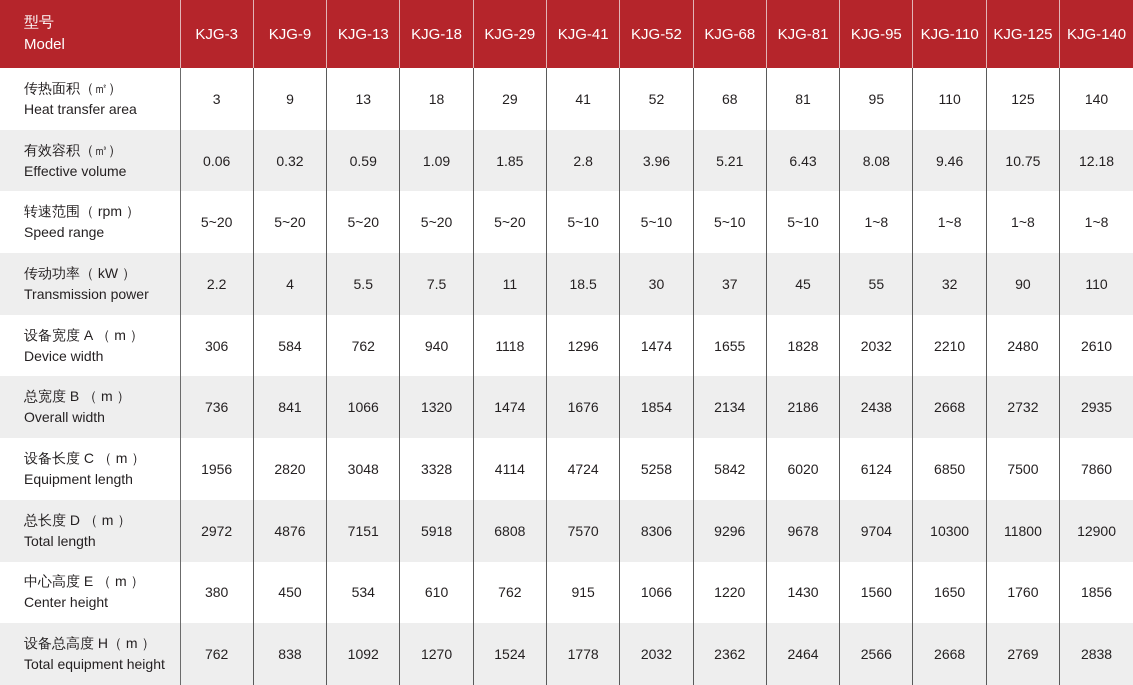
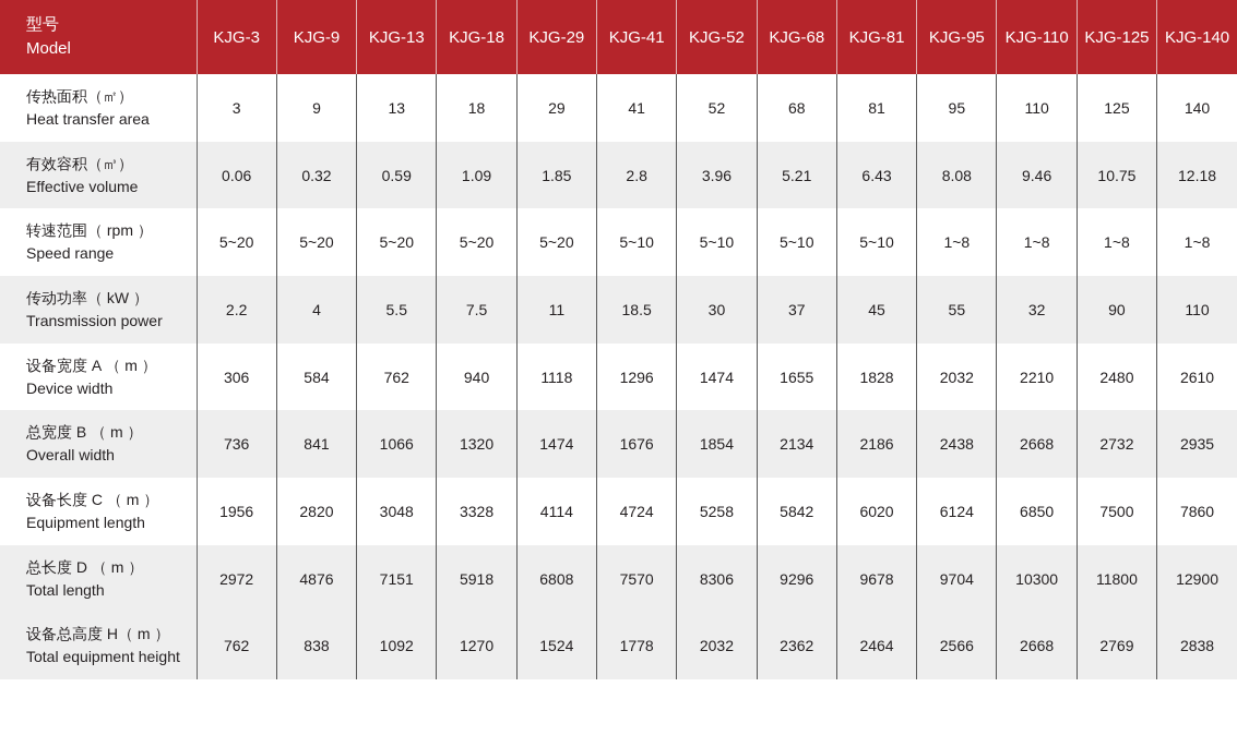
  型号 Model	KJG-3	KJG-9	KJG-13	KJG-18	KJG-29	KJG-41	KJG-52	KJG-68	KJG-81	KJG-95	KJG-110	KJG-125	KJG-140
  传热面积（㎡）Heat transfer area	3	9	13	18	29	41	52	68	81	95	110	125	140
  有效容积（㎥）Effective volume	0.06	0.32	0.59	1.09	1.85	2.8	3.96	5.21	6.43	8.08	9.46	10.75	12.18
  转速范围（ rpm ）Speed range	5~20	5~20	5~20	5~20	5~20	5~10	5~10	5~10	5~10	1~8	1~8	1~8	1~8
  传动功率（ kW ）Transmission power	2.2	4	5.5	7.5	11	18.5	30	37	45	55	32	90	110
  设备宽度 A （ m ）Device width	306	584	762	940	1118	1296	1474	1655	1828	2032	2210	2480	2610
  总宽度 B （ m ）Overall width	736	841	1066	1320	1474	1676	1854	2134	2186	2438	2668	2732	2935
  设备长度 C （ m ）Equipment length	1956	2820	3048	3328	4114	4724	5258	5842	6020	6124	6850	7500	7860
  总长度 D （ m ）Total length	2972	4876	7151	5918	6808	7570	8306	9296	9678	9704	10300	11800	12900
- 中心高度 E （ m ）Center height	380	450	534	610	762	915	1066	1220	1430	1560	1650	1760	1856
  设备总高度 H（ m ）Total equipment height	762	838	1092	1270	1524	1778	2032	2362	2464	2566	2668	2769	2838
